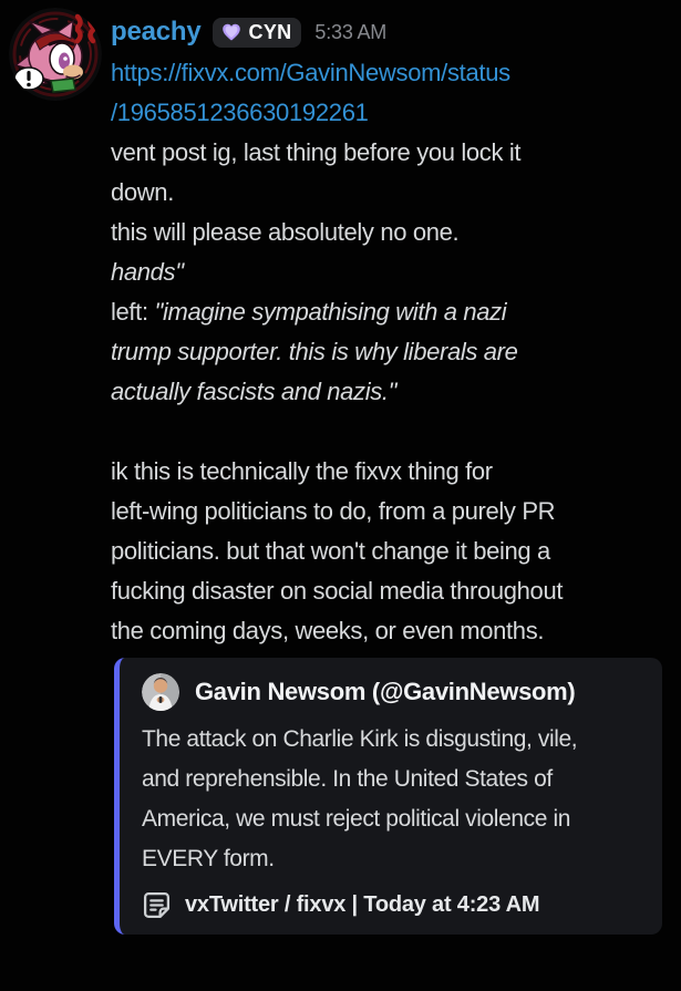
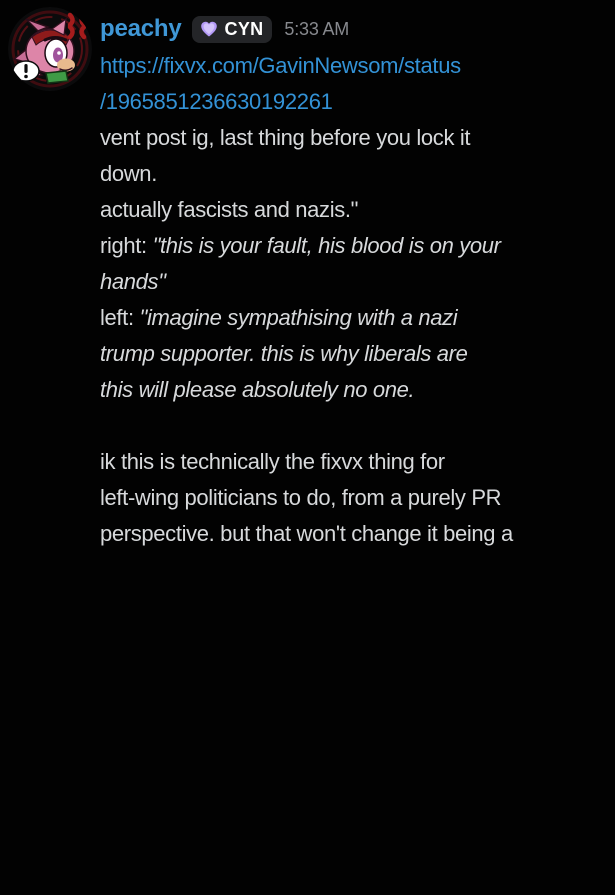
  peachy
  CYN
  5:33 AM
  https://fixvx.com/GavinNewsom/status
  /1965851236630192261
  vent post ig, last thing before you lock it
  down.
- this will please absolutely no one.
+ actually fascists and nazis."
+ right: "this is your fault, his blood is on your
  hands"
  left: "imagine sympathising with a nazi
  trump supporter. this is why liberals are
- actually fascists and nazis."
+ this will please absolutely no one.
  ik this is technically the fixvx thing for
  left-wing politicians to do, from a purely PR
- politicians. but that won't change it being a
+ perspective. but that won't change it being a
- fucking disaster on social media throughout
- the coming days, weeks, or even months.
- Gavin Newsom (@GavinNewsom)
- The attack on Charlie Kirk is disgusting, vile,
- and reprehensible. In the United States of
- America, we must reject political violence in
- EVERY form.
- vxTwitter / fixvx | Today at 4:23 AM
